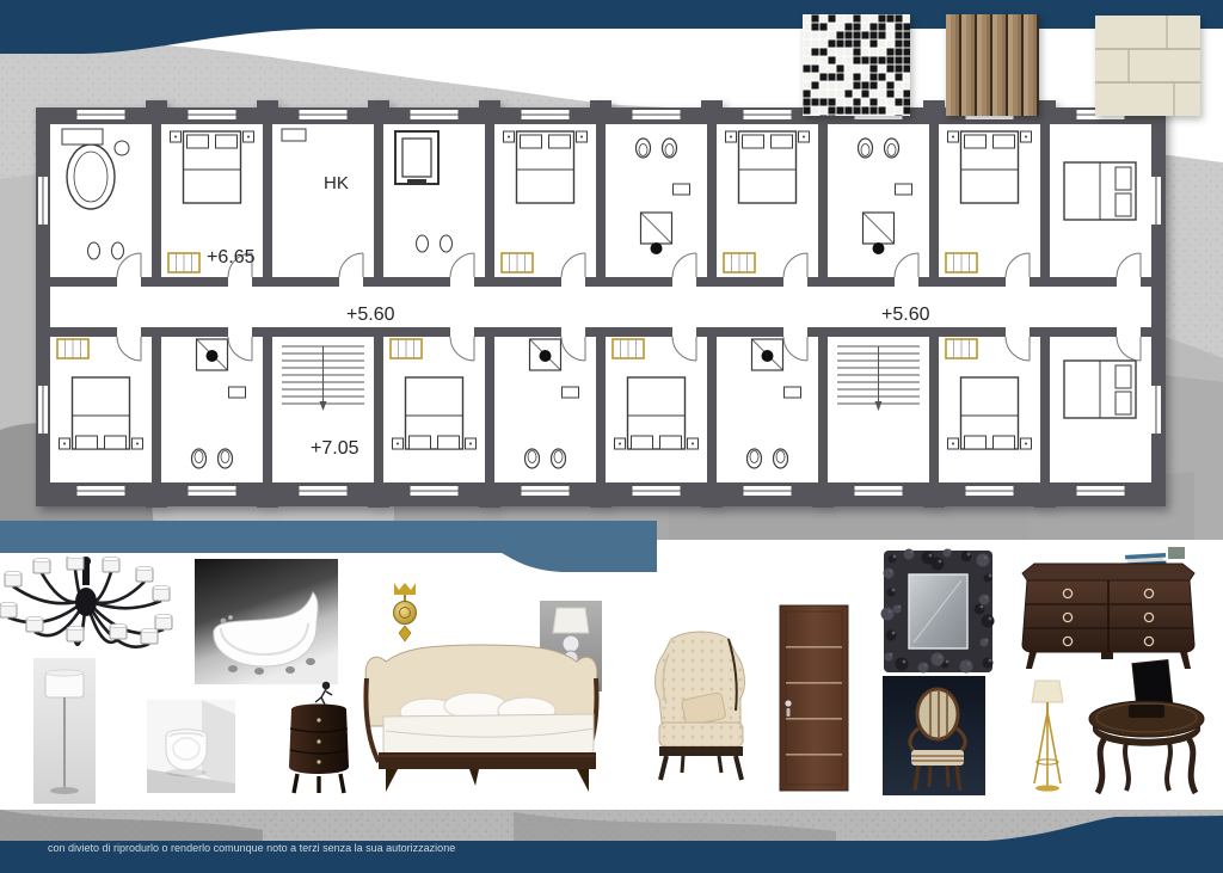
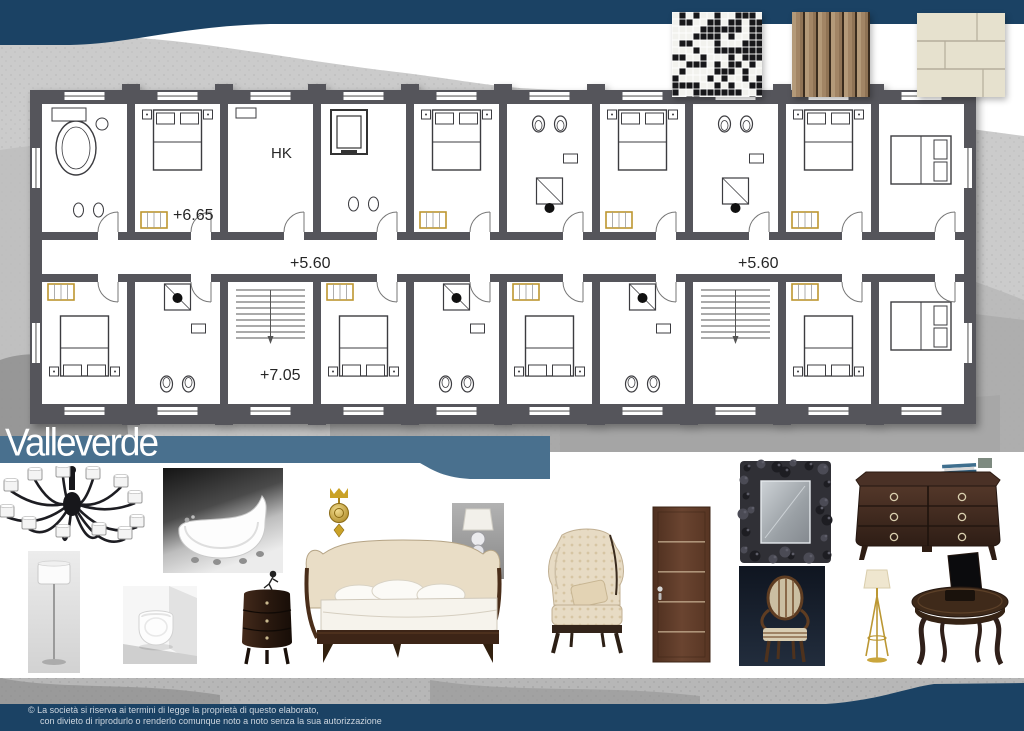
  HK
  +6.65
  +5.60
  +5.60
  +7.05
+ Valleverde
+ © La società si riserva ai termini di legge la proprietà di questo elaborato,
- con divieto di riprodurlo o renderlo comunque noto a terzi senza la sua autorizzazione
+ con divieto di riprodurlo o renderlo comunque noto a noto senza la sua autorizzazione
